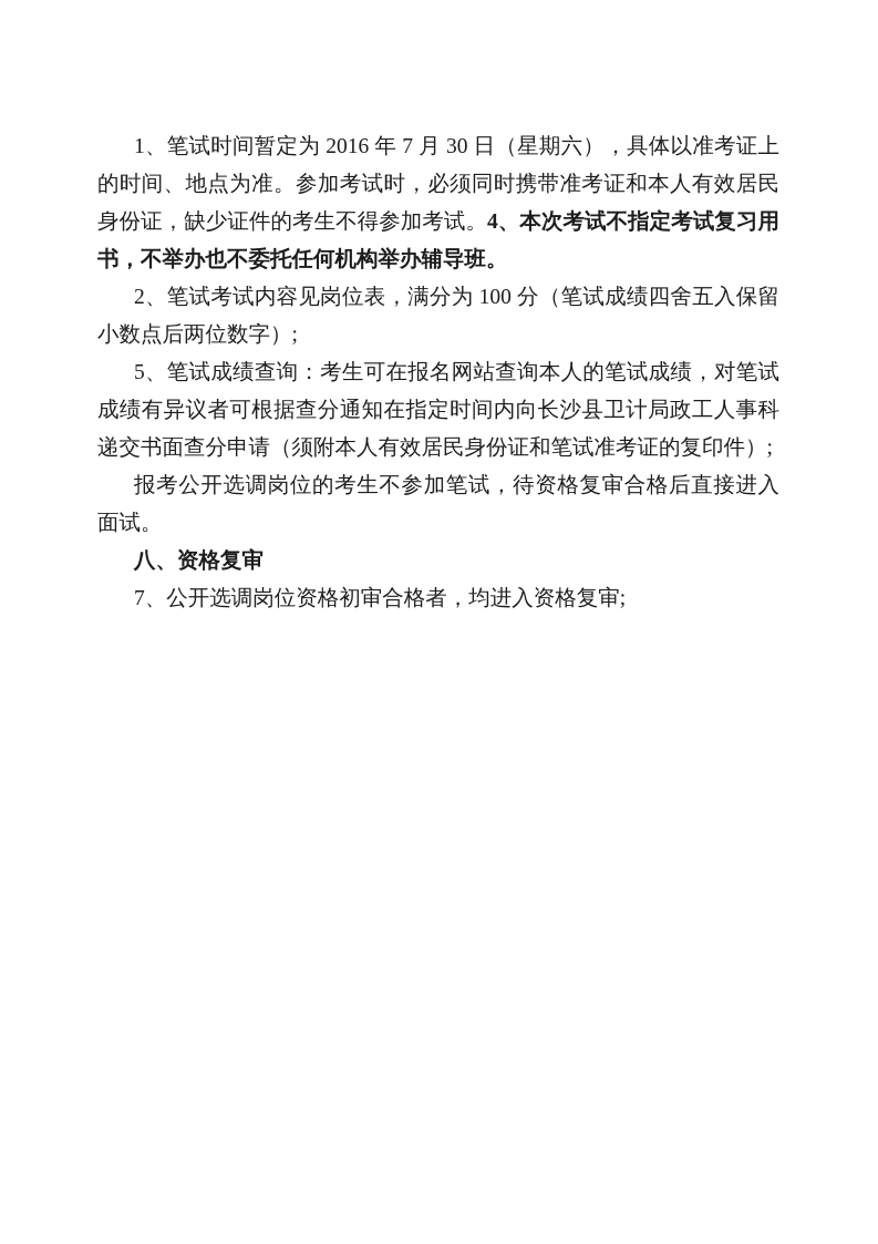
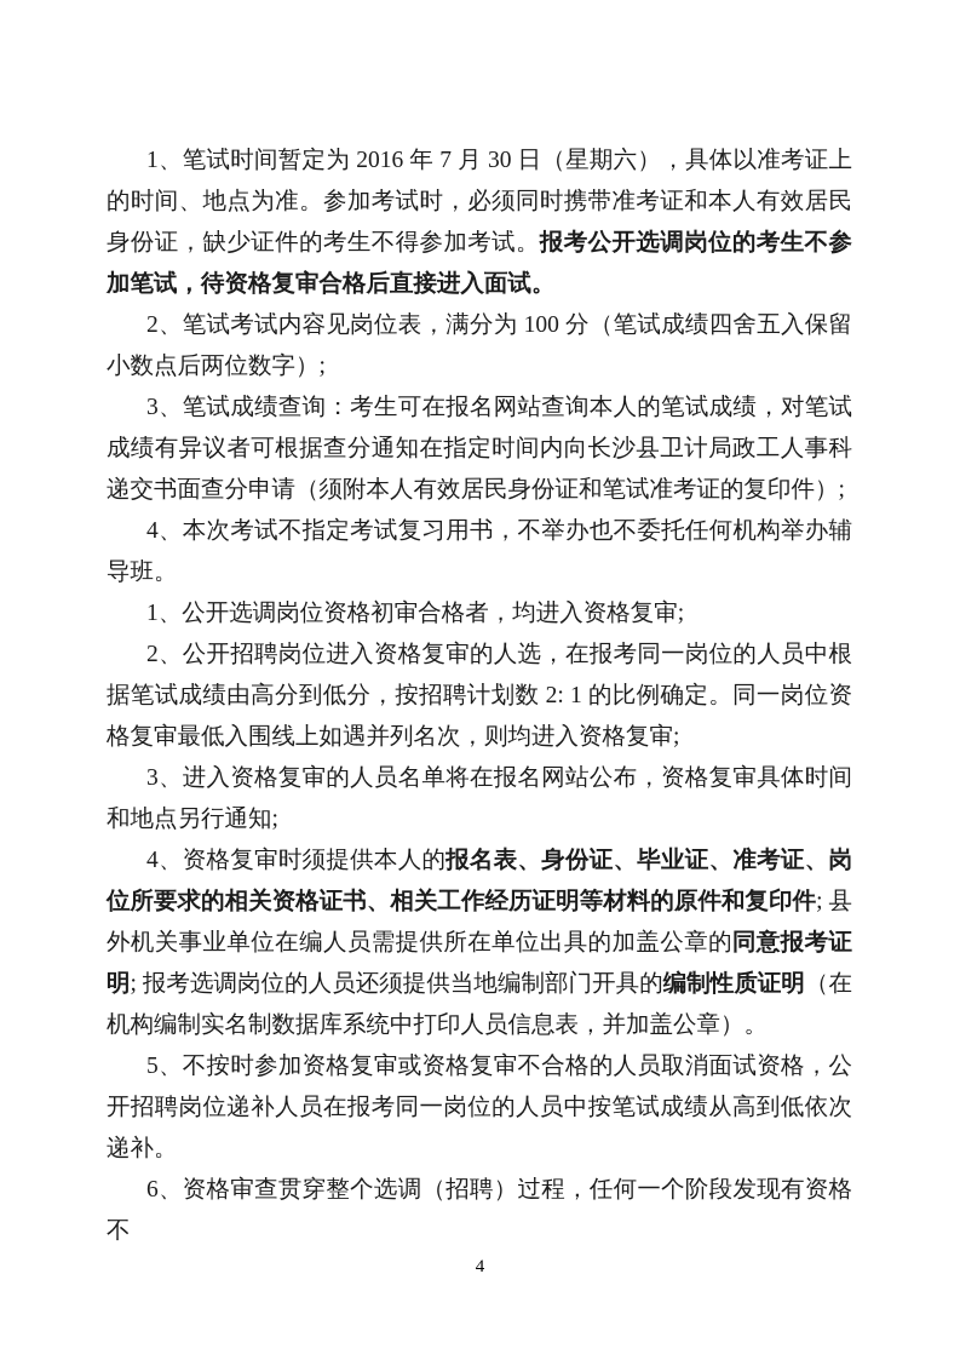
- 1、笔试时间暂定为 2016 年 7 月 30 日（星期六），具体以准考证上的时间、地点为准。参加考试时，必须同时携带准考证和本人有效居民身份证，缺少证件的考生不得参加考试。4、本次考试不指定考试复习用书，不举办也不委托任何机构举办辅导班。
+ 1、笔试时间暂定为 2016 年 7 月 30 日（星期六），具体以准考证上的时间、地点为准。参加考试时，必须同时携带准考证和本人有效居民身份证，缺少证件的考生不得参加考试。报考公开选调岗位的考生不参加笔试，待资格复审合格后直接进入面试。
  2、笔试考试内容见岗位表，满分为 100 分（笔试成绩四舍五入保留小数点后两位数字）;
- 5、笔试成绩查询：考生可在报名网站查询本人的笔试成绩，对笔试成绩有异议者可根据查分通知在指定时间内向长沙县卫计局政工人事科递交书面查分申请（须附本人有效居民身份证和笔试准考证的复印件）;
+ 3、笔试成绩查询：考生可在报名网站查询本人的笔试成绩，对笔试成绩有异议者可根据查分通知在指定时间内向长沙县卫计局政工人事科递交书面查分申请（须附本人有效居民身份证和笔试准考证的复印件）;
- 报考公开选调岗位的考生不参加笔试，待资格复审合格后直接进入面试。
+ 4、本次考试不指定考试复习用书，不举办也不委托任何机构举办辅导班。
- 八、资格复审
- 7、公开选调岗位资格初审合格者，均进入资格复审;
+ 1、公开选调岗位资格初审合格者，均进入资格复审;
+ 2、公开招聘岗位进入资格复审的人选，在报考同一岗位的人员中根据笔试成绩由高分到低分，按招聘计划数 2: 1 的比例确定。同一岗位资格复审最低入围线上如遇并列名次，则均进入资格复审;
+ 3、进入资格复审的人员名单将在报名网站公布，资格复审具体时间和地点另行通知;
+ 4、资格复审时须提供本人的报名表、身份证、毕业证、准考证、岗位所要求的相关资格证书、相关工作经历证明等材料的原件和复印件; 县外机关事业单位在编人员需提供所在单位出具的加盖公章的同意报考证明; 报考选调岗位的人员还须提供当地编制部门开具的编制性质证明（在机构编制实名制数据库系统中打印人员信息表，并加盖公章）。
+ 5、不按时参加资格复审或资格复审不合格的人员取消面试资格，公开招聘岗位递补人员在报考同一岗位的人员中按笔试成绩从高到低依次递补。
+ 6、资格审查贯穿整个选调（招聘）过程，任何一个阶段发现有资格不
+ 4
